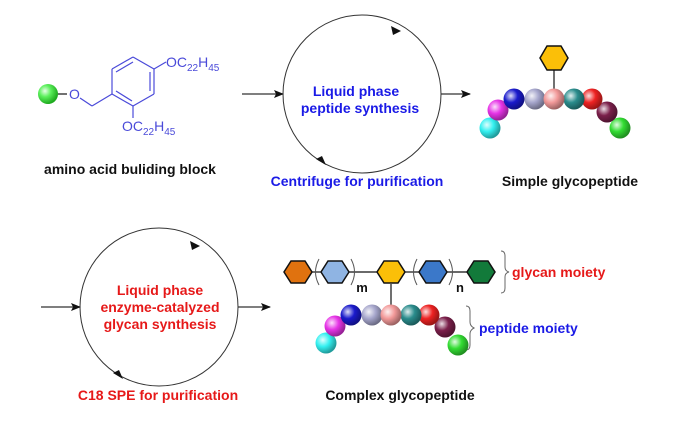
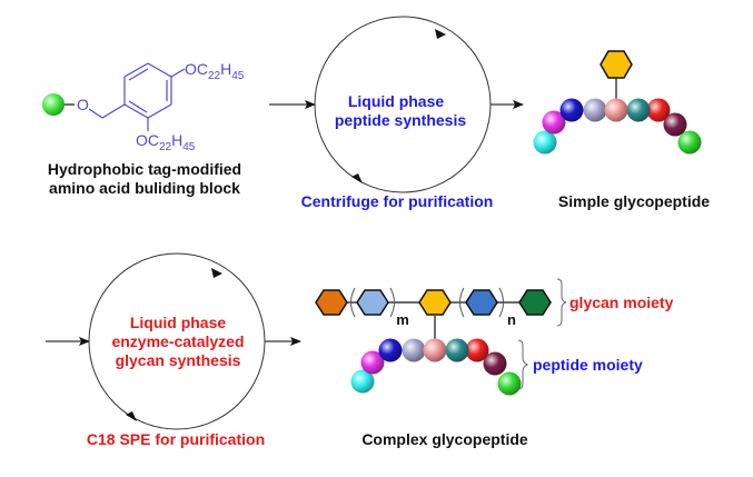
  O
  OC22 H45
  OC22 H45
+ Hydrophobic tag-modified
  amino acid buliding block
  Liquid phase
  peptide synthesis
  Centrifuge for purification
  Simple glycopeptide
  Liquid phase
  enzyme-catalyzed
  glycan synthesis
  C18 SPE for purification
  m
  n
  glycan moiety
  peptide moiety
  Complex glycopeptide
